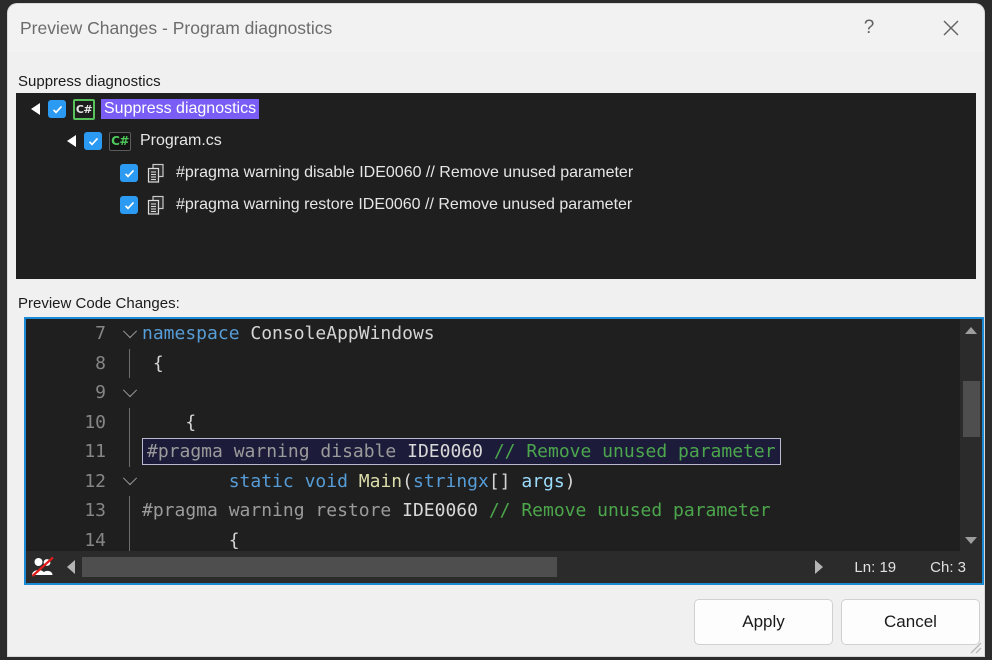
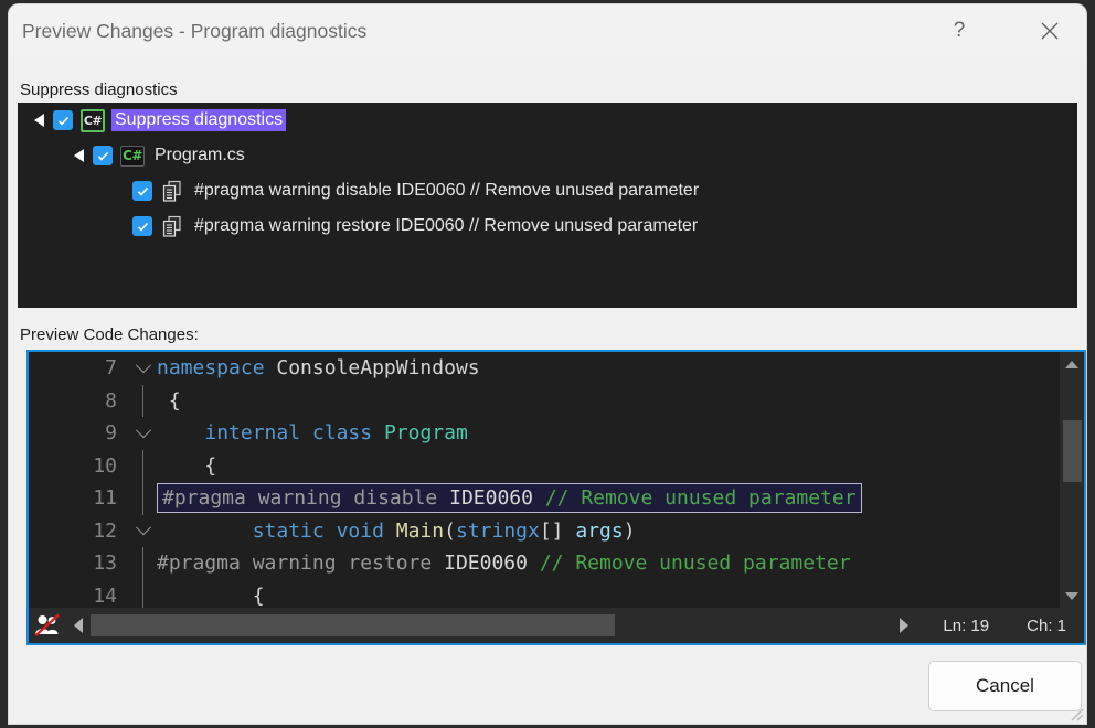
  Preview Changes - Program diagnostics
  ?
  Suppress diagnostics
  C#
  Suppress diagnostics
  C#
  Program.cs
  #pragma warning disable IDE0060 // Remove unused parameter
  #pragma warning restore IDE0060 // Remove unused parameter
  Preview Code Changes:
  7
  namespace ConsoleAppWindows
  8
  {
  9
+ internal class Program
  10
  {
  11
  #pragma warning disable IDE0060 // Remove unused parameter
  12
  static void Main(stringx[] args)
  13
  #pragma warning restore IDE0060 // Remove unused parameter
  14
  {
  Ln: 19
- Ch: 3
+ Ch: 1
- Apply
  Cancel
